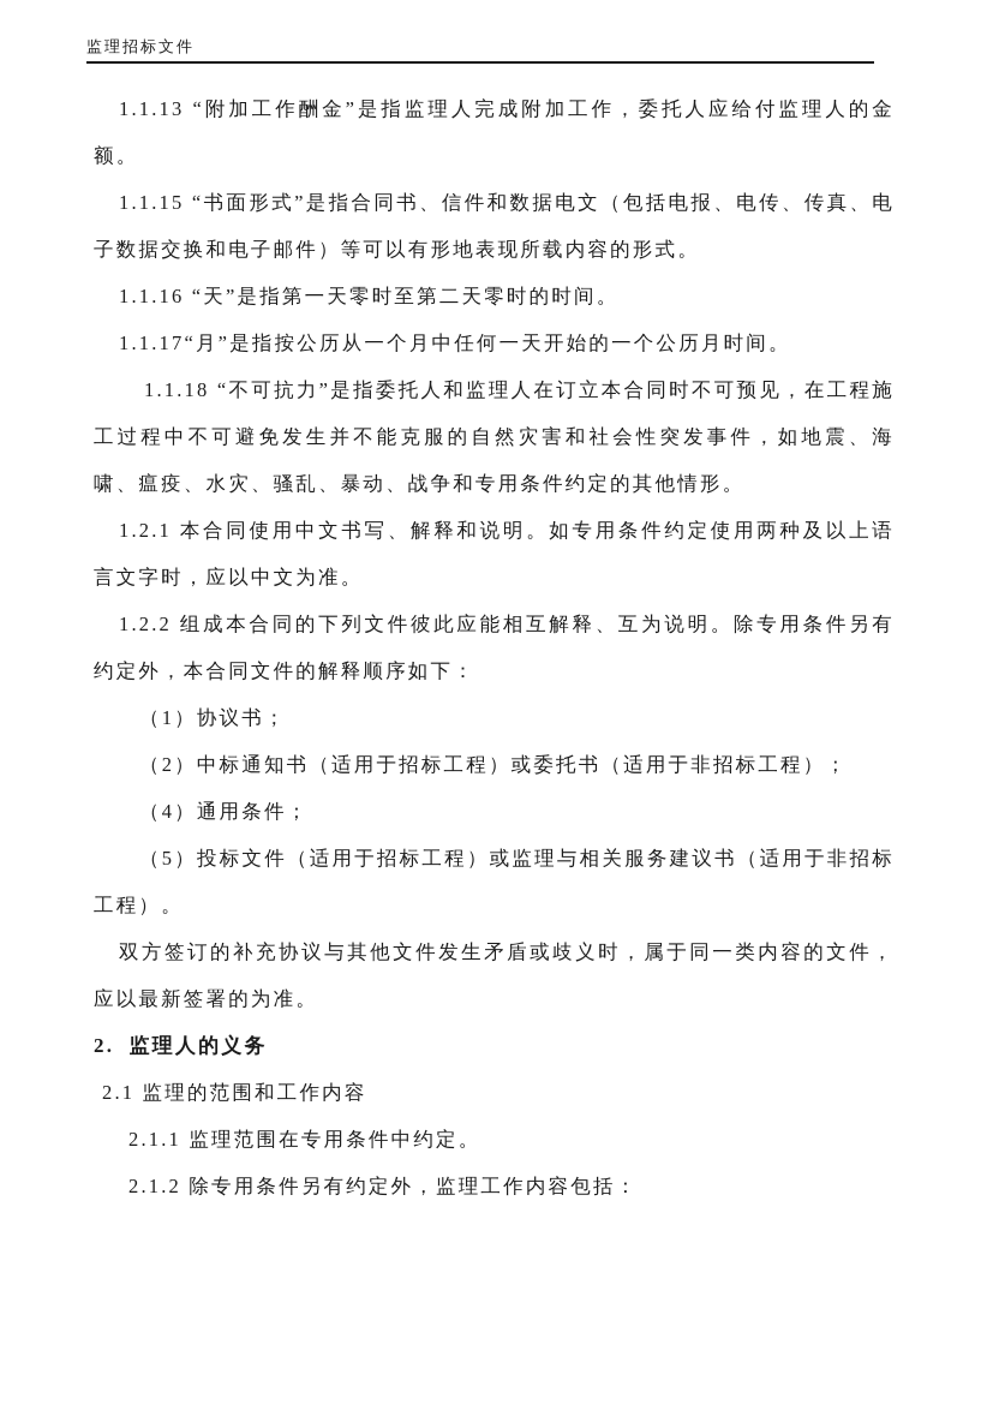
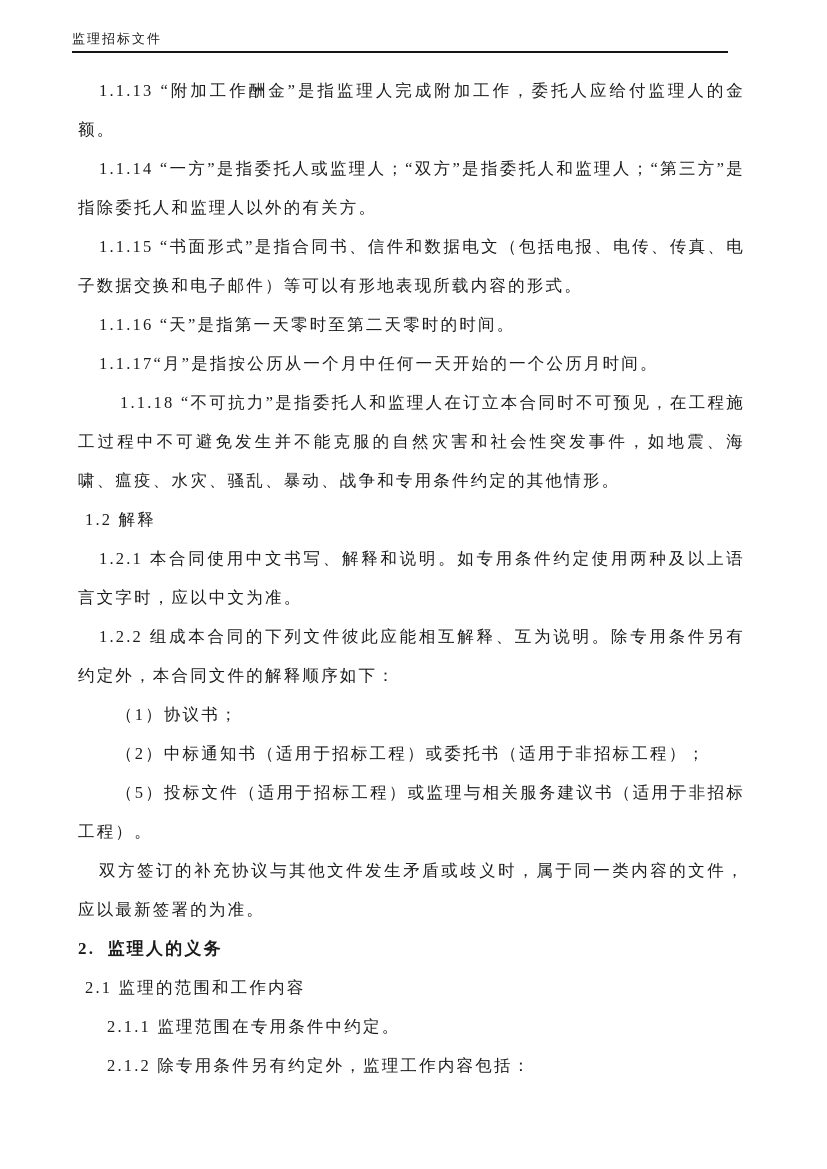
  监理招标文件
  1.1.13 “附加工作酬金”是指监理人完成附加工作，委托人应给付监理人的金额。
+ 1.1.14 “一方”是指委托人或监理人；“双方”是指委托人和监理人；“第三方”是指除委托人和监理人以外的有关方。
  1.1.15 “书面形式”是指合同书、信件和数据电文（包括电报、电传、传真、电子数据交换和电子邮件）等可以有形地表现所载内容的形式。
  1.1.16 “天”是指第一天零时至第二天零时的时间。
  1.1.17“月”是指按公历从一个月中任何一天开始的一个公历月时间。
  1.1.18 “不可抗力”是指委托人和监理人在订立本合同时不可预见，在工程施工过程中不可避免发生并不能克服的自然灾害和社会性突发事件，如地震、海啸、瘟疫、水灾、骚乱、暴动、战争和专用条件约定的其他情形。
+ 1.2 解释
  1.2.1 本合同使用中文书写、解释和说明。如专用条件约定使用两种及以上语言文字时，应以中文为准。
  1.2.2 组成本合同的下列文件彼此应能相互解释、互为说明。除专用条件另有约定外，本合同文件的解释顺序如下：
  （1）协议书；
  （2）中标通知书（适用于招标工程）或委托书（适用于非招标工程）；
- （4）通用条件；
  （5）投标文件（适用于招标工程）或监理与相关服务建议书（适用于非招标工程）。
  双方签订的补充协议与其他文件发生矛盾或歧义时，属于同一类内容的文件，应以最新签署的为准。
  2. 监理人的义务
  2.1 监理的范围和工作内容
  2.1.1 监理范围在专用条件中约定。
  2.1.2 除专用条件另有约定外，监理工作内容包括：
